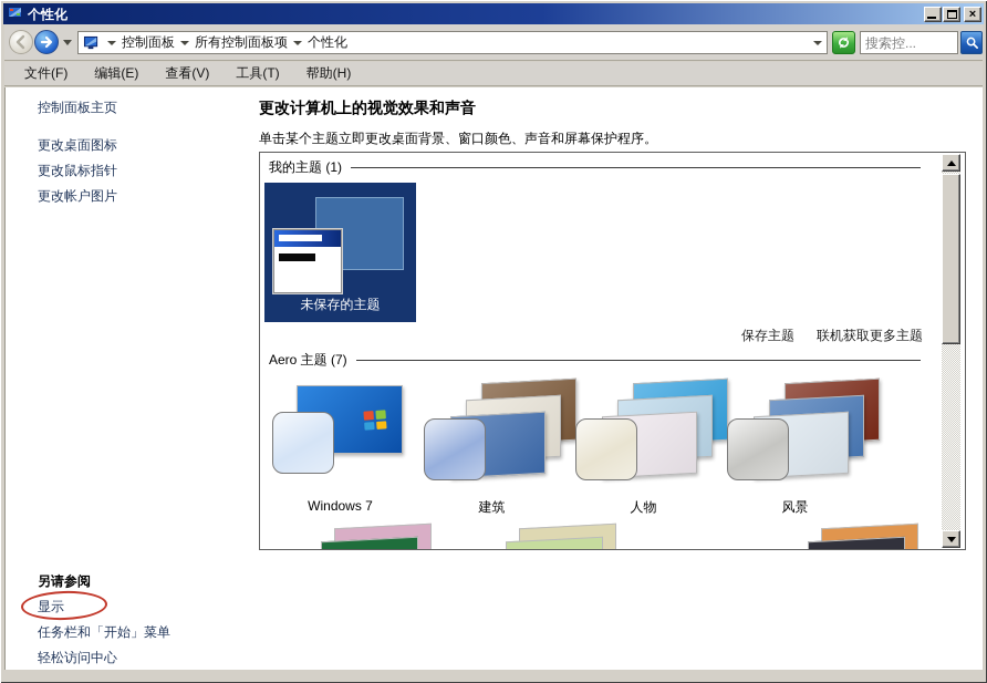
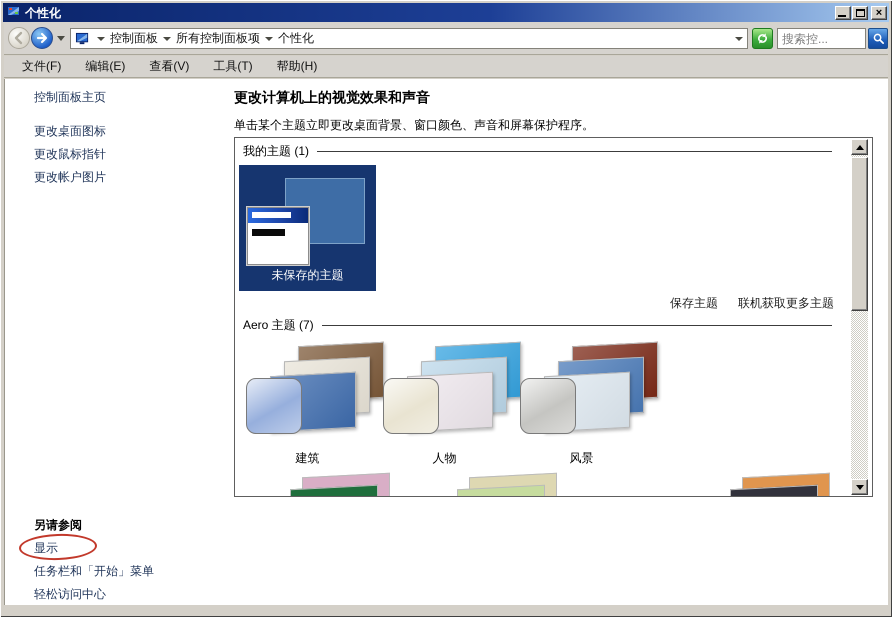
  个性化
  ×
  控制面板
  所有控制面板项
  个性化
  搜索控...
  文件(F)
  编辑(E)
  查看(V)
  工具(T)
  帮助(H)
  控制面板主页
  更改桌面图标
  更改鼠标指针
  更改帐户图片
  更改计算机上的视觉效果和声音
  单击某个主题立即更改桌面背景、窗口颜色、声音和屏幕保护程序。
  我的主题 (1)
  未保存的主题
  保存主题
  联机获取更多主题
  Aero 主题 (7)
- Windows 7
  建筑
  人物
  风景
  另请参阅
  显示
  任务栏和「开始」菜单
  轻松访问中心
